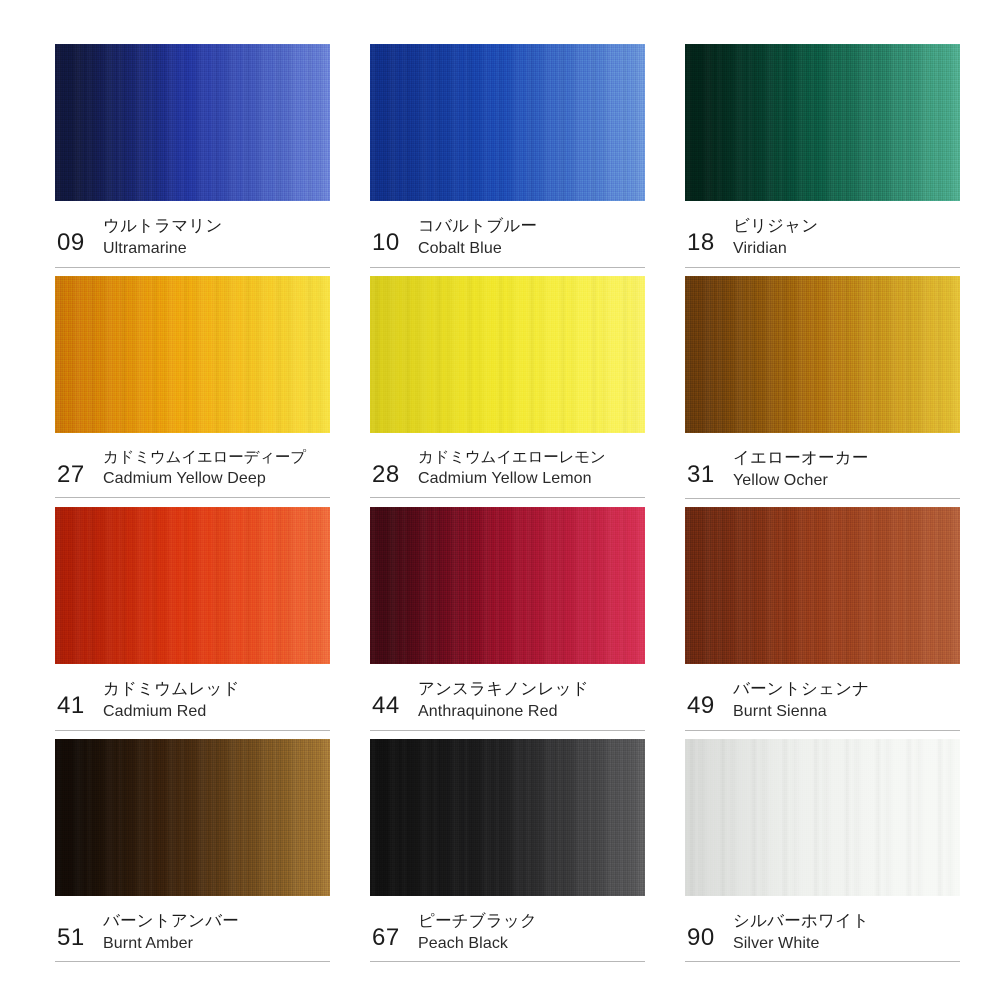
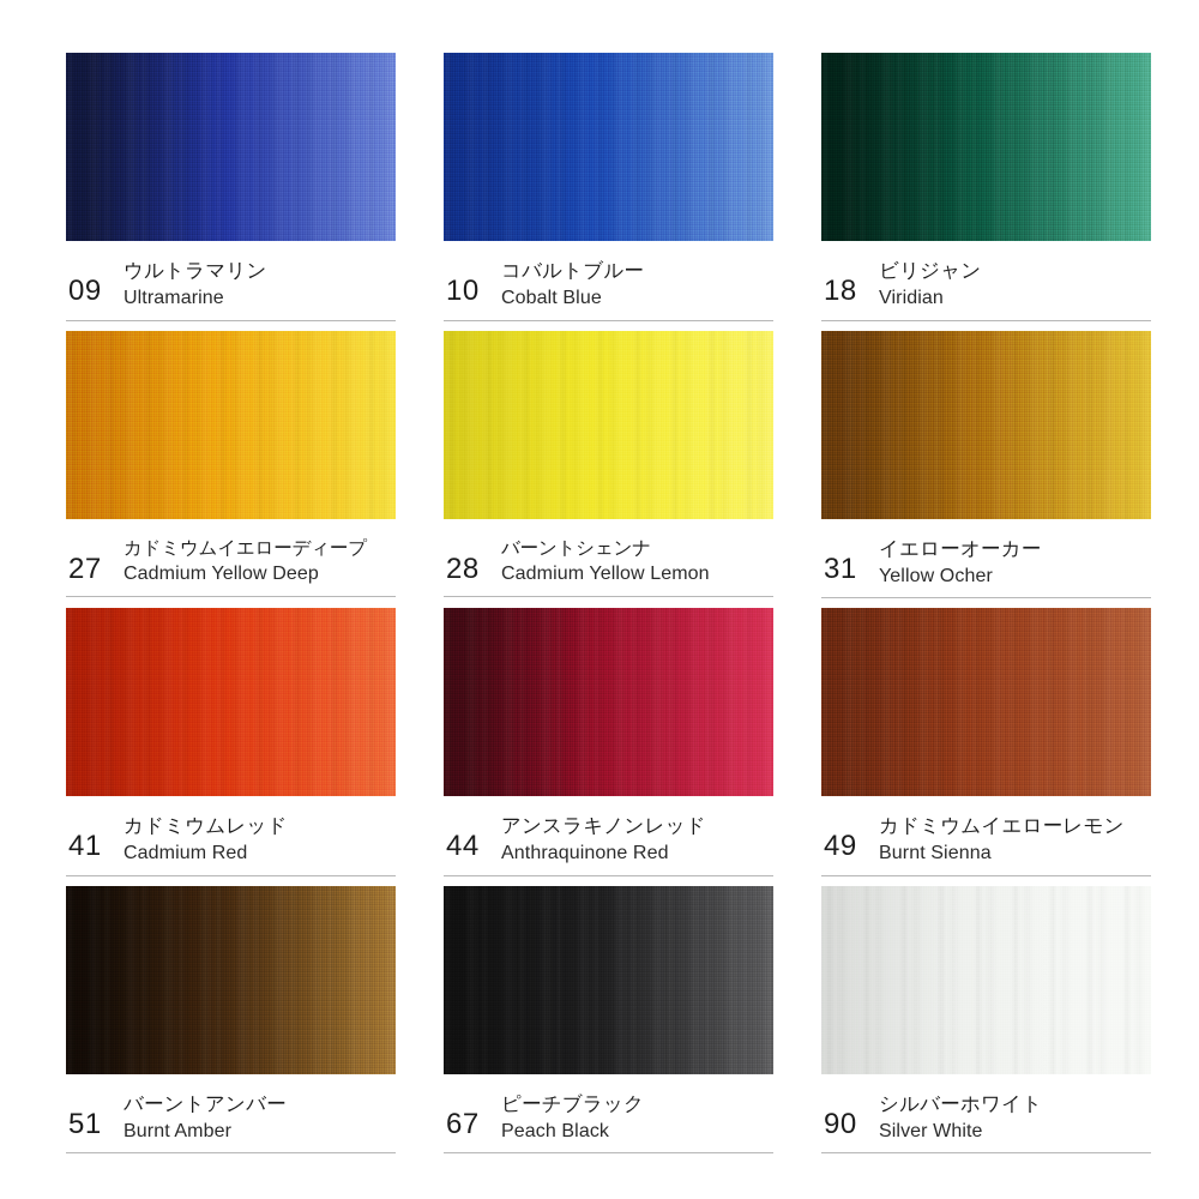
  09
  ウルトラマリン
  Ultramarine
  10
  コバルトブルー
  Cobalt Blue
  18
  ビリジャン
  Viridian
  27
  カドミウムイエローディープ
  Cadmium Yellow Deep
  28
- カドミウムイエローレモン
+ バーントシェンナ
  Cadmium Yellow Lemon
  31
  イエローオーカー
  Yellow Ocher
  41
  カドミウムレッド
  Cadmium Red
  44
  アンスラキノンレッド
  Anthraquinone Red
  49
- バーントシェンナ
+ カドミウムイエローレモン
  Burnt Sienna
  51
  バーントアンバー
  Burnt Amber
  67
  ピーチブラック
  Peach Black
  90
  シルバーホワイト
  Silver White
